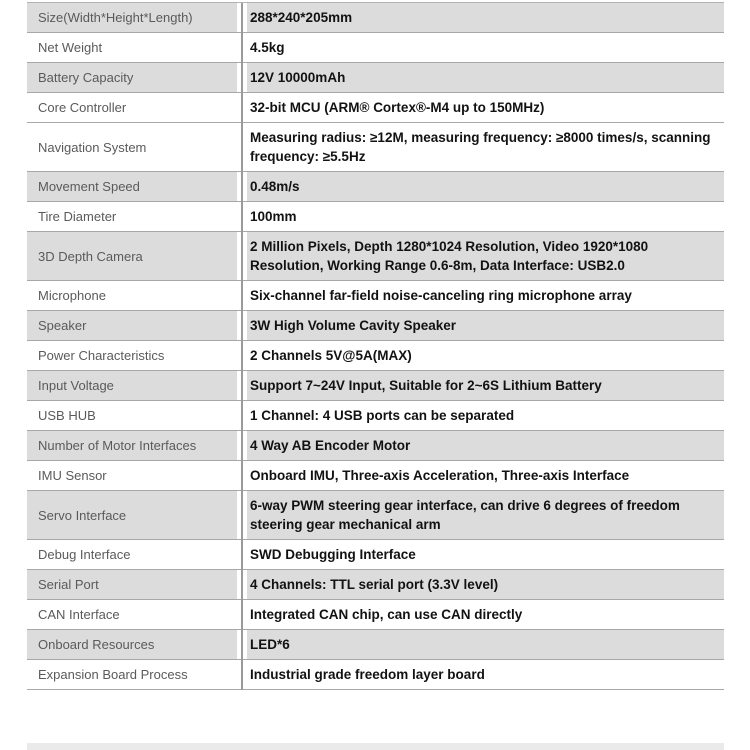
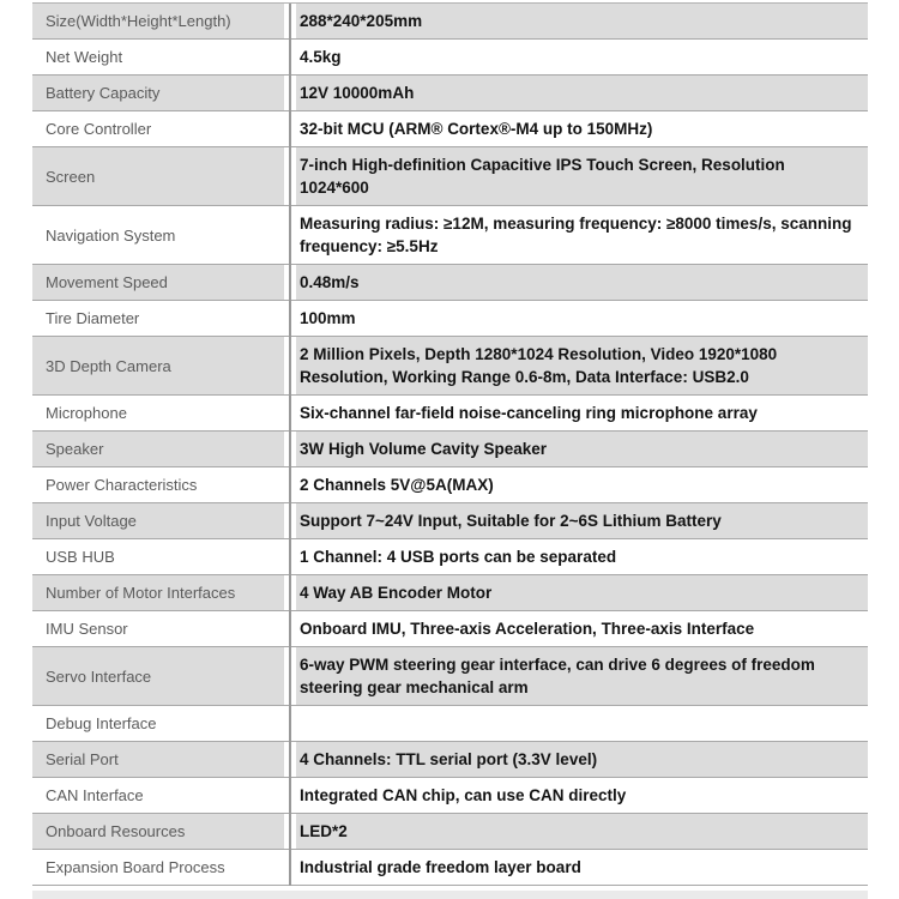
  Size(Width*Height*Length)
  288*240*205mm
  Net Weight
  4.5kg
  Battery Capacity
  12V 10000mAh
  Core Controller
  32-bit MCU (ARM® Cortex®-M4 up to 150MHz)
+ Screen
+ 7-inch High-definition Capacitive IPS Touch Screen, Resolution 1024*600
  Navigation System
  Measuring radius: ≥12M, measuring frequency: ≥8000 times/s, scanning frequency: ≥5.5Hz
  Movement Speed
  0.48m/s
  Tire Diameter
  100mm
  3D Depth Camera
  2 Million Pixels, Depth 1280*1024 Resolution, Video 1920*1080 Resolution, Working Range 0.6-8m, Data Interface: USB2.0
  Microphone
  Six-channel far-field noise-canceling ring microphone array
  Speaker
  3W High Volume Cavity Speaker
  Power Characteristics
  2 Channels 5V@5A(MAX)
  Input Voltage
  Support 7~24V Input, Suitable for 2~6S Lithium Battery
  USB HUB
  1 Channel: 4 USB ports can be separated
  Number of Motor Interfaces
  4 Way AB Encoder Motor
  IMU Sensor
  Onboard IMU, Three-axis Acceleration, Three-axis Interface
  Servo Interface
  6-way PWM steering gear interface, can drive 6 degrees of freedom steering gear mechanical arm
  Debug Interface
- SWD Debugging Interface
  Serial Port
  4 Channels: TTL serial port (3.3V level)
  CAN Interface
  Integrated CAN chip, can use CAN directly
  Onboard Resources
- LED*6
+ LED*2
  Expansion Board Process
  Industrial grade freedom layer board
